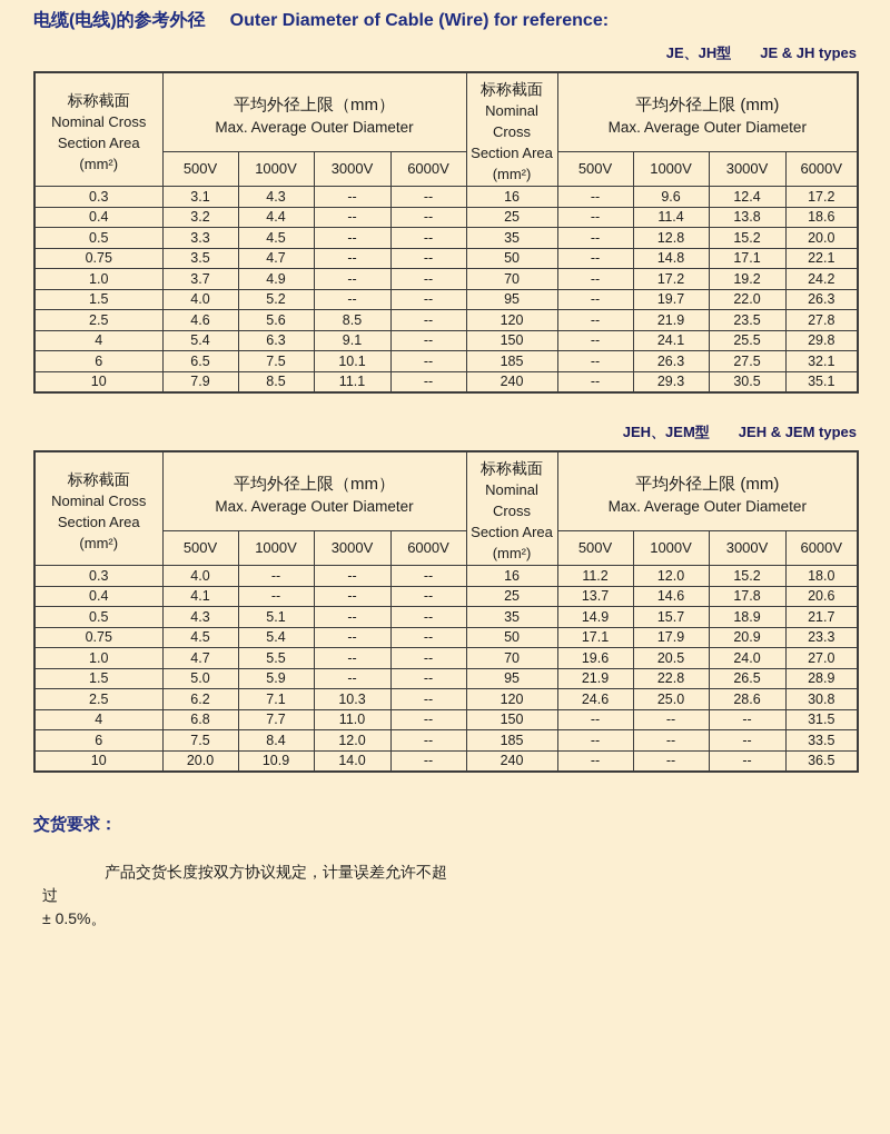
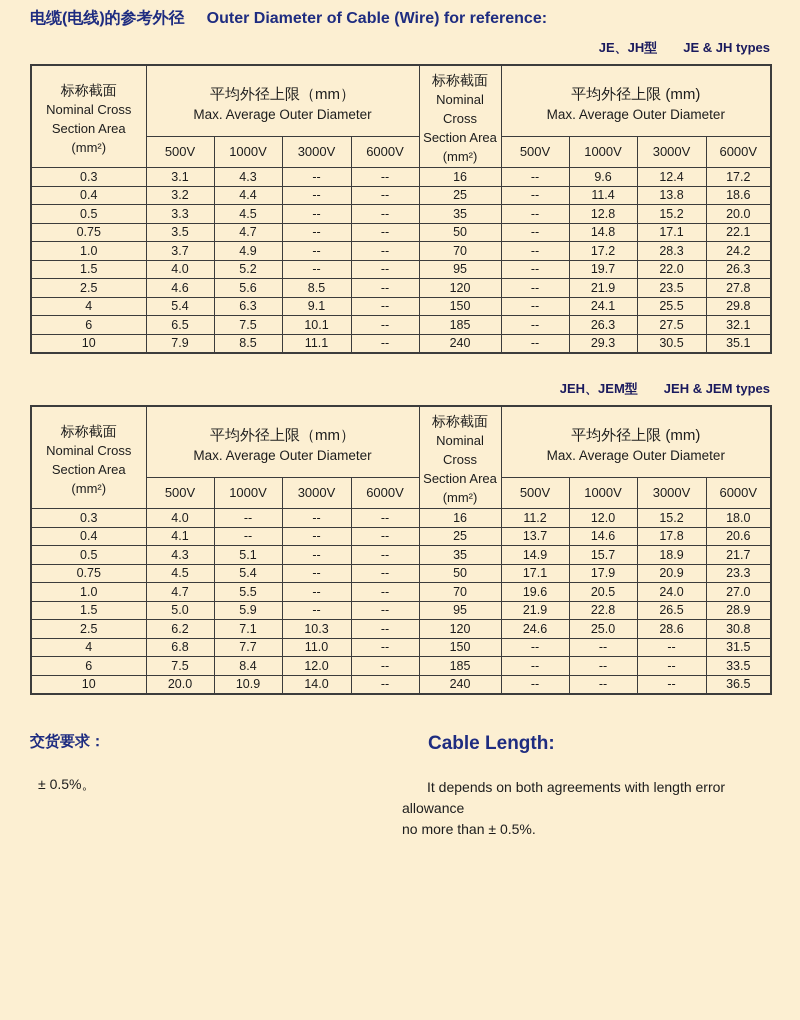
  电缆(电线)的参考外径 Outer Diameter of Cable (Wire) for reference:
  JE、JH型 JE & JH types
  标称截面 Nominal Cross Section Area (mm²)	平均外径上限（mm） Max. Average Outer Diameter	标称截面 Nominal Cross Section Area (mm²)	平均外径上限 (mm) Max. Average Outer Diameter
  500V	1000V	3000V	6000V	500V	1000V	3000V	6000V
  0.3	3.1	4.3	--	--	16	--	9.6	12.4	17.2
  0.4	3.2	4.4	--	--	25	--	11.4	13.8	18.6
  0.5	3.3	4.5	--	--	35	--	12.8	15.2	20.0
  0.75	3.5	4.7	--	--	50	--	14.8	17.1	22.1
- 1.0	3.7	4.9	--	--	70	--	17.2	19.2	24.2
+ 1.0	3.7	4.9	--	--	70	--	17.2	28.3	24.2
  1.5	4.0	5.2	--	--	95	--	19.7	22.0	26.3
  2.5	4.6	5.6	8.5	--	120	--	21.9	23.5	27.8
  4	5.4	6.3	9.1	--	150	--	24.1	25.5	29.8
  6	6.5	7.5	10.1	--	185	--	26.3	27.5	32.1
  10	7.9	8.5	11.1	--	240	--	29.3	30.5	35.1
  JEH、JEM型 JEH & JEM types
  标称截面 Nominal Cross Section Area (mm²)	平均外径上限（mm） Max. Average Outer Diameter	标称截面 Nominal Cross Section Area (mm²)	平均外径上限 (mm) Max. Average Outer Diameter
  500V	1000V	3000V	6000V	500V	1000V	3000V	6000V
  0.3	4.0	--	--	--	16	11.2	12.0	15.2	18.0
  0.4	4.1	--	--	--	25	13.7	14.6	17.8	20.6
  0.5	4.3	5.1	--	--	35	14.9	15.7	18.9	21.7
  0.75	4.5	5.4	--	--	50	17.1	17.9	20.9	23.3
  1.0	4.7	5.5	--	--	70	19.6	20.5	24.0	27.0
  1.5	5.0	5.9	--	--	95	21.9	22.8	26.5	28.9
  2.5	6.2	7.1	10.3	--	120	24.6	25.0	28.6	30.8
  4	6.8	7.7	11.0	--	150	--	--	--	31.5
  6	7.5	8.4	12.0	--	185	--	--	--	33.5
  10	20.0	10.9	14.0	--	240	--	--	--	36.5
  交货要求：
- 产品交货长度按双方协议规定，计量误差允许不超过
  ± 0.5%。
+ Cable Length:
+ It depends on both agreements with length error allowance
+ no more than ± 0.5%.
